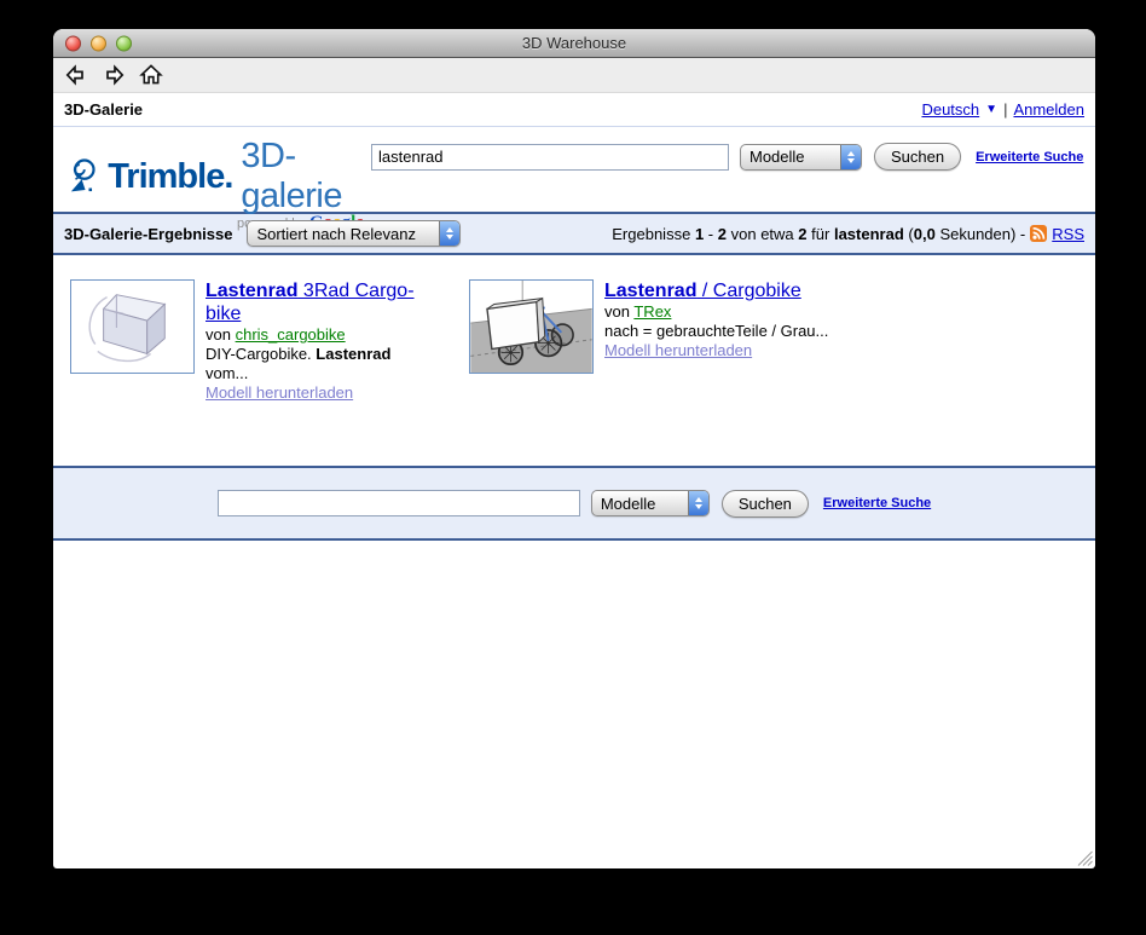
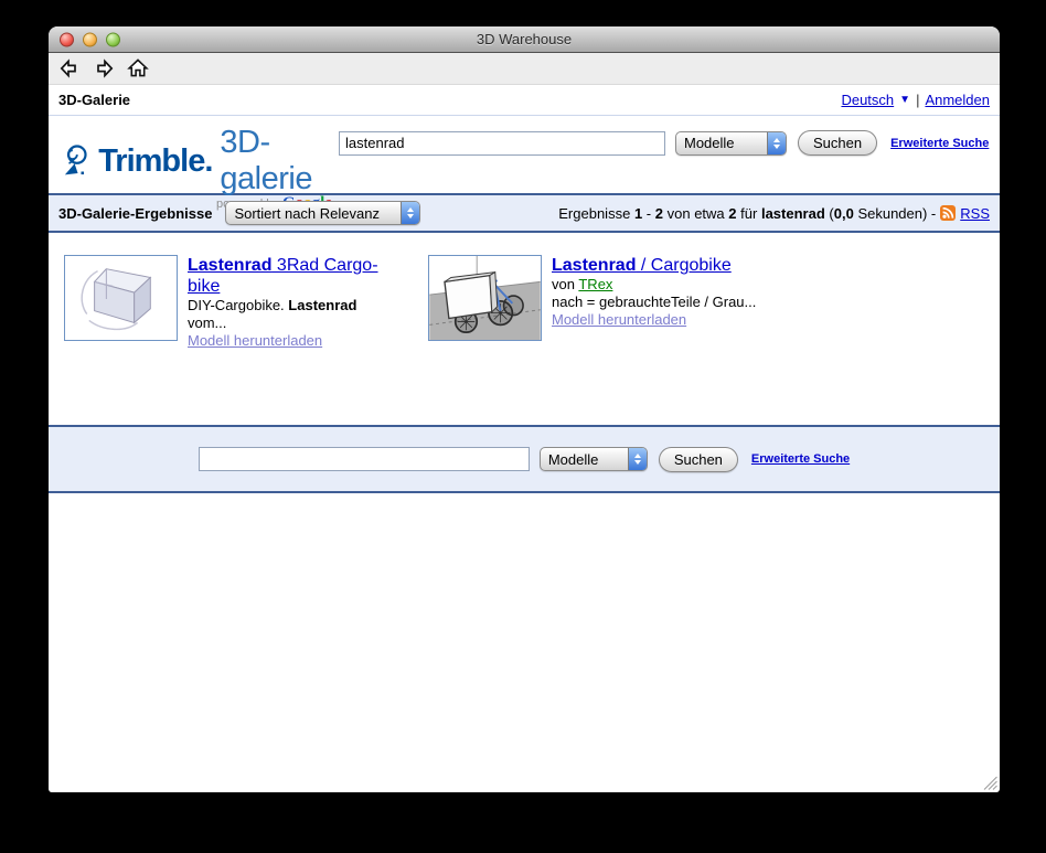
  3D Warehouse
  3D-Galerie
  Deutsch
  ▼
  |
  Anmelden
  Trimble.
  3D-galerie
  lastenrad
  Modelle
  Suchen
  Erweiterte Suche
  3D-Galerie-Ergebnisse
  Sortiert nach Relevanz
  Ergebnisse 1 - 2 von etwa 2 für lastenrad (0,0 Sekunden) -
  RSS
  Lastenrad 3Rad Cargo-bike
- von chris_cargobike
  DIY-Cargobike. Lastenrad vom...
  Modell herunterladen
  Lastenrad / Cargobike
  von TRex
  nach = gebrauchteTeile / Grau...
  Modell herunterladen
  Modelle
  Suchen
  Erweiterte Suche
